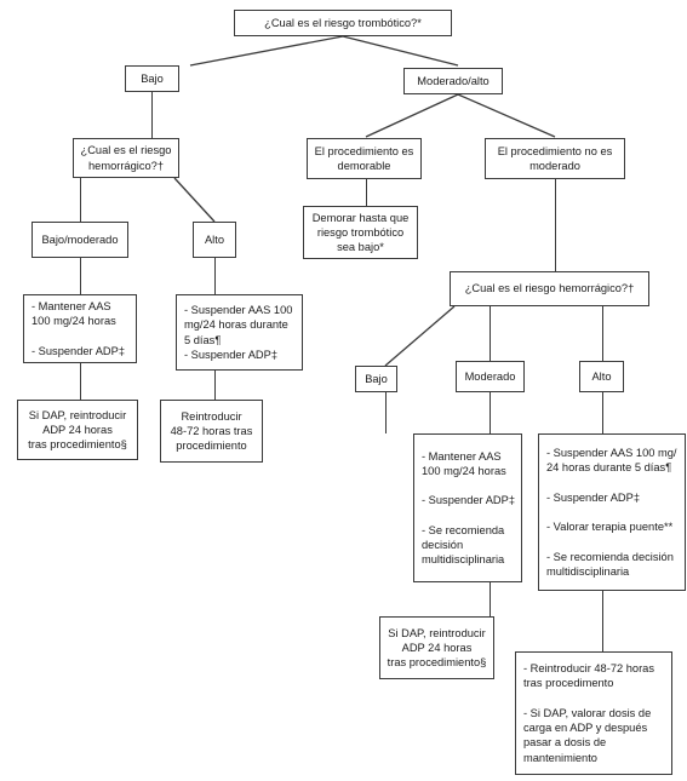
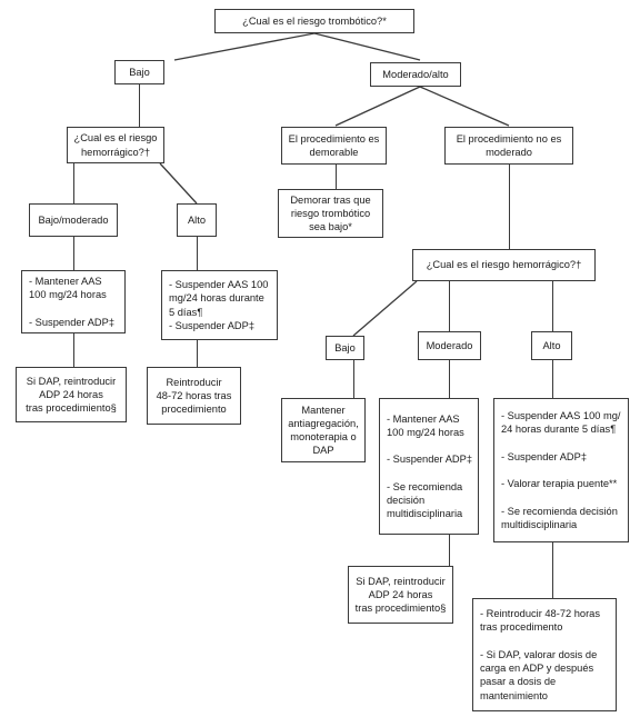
  ¿Cual es el riesgo trombótico?*
  Bajo
  Moderado/alto
  ¿Cual es el riesgo hemorrágico?†
  El procedimiento es demorable
  El procedimiento no es moderado
- Demorar hasta que riesgo trombótico sea bajo*
+ Demorar tras que riesgo trombótico sea bajo*
  Bajo/moderado
  Alto
  - Mantener AAS
  100 mg/24 horas
  - Suspender ADP‡
  - Suspender AAS 100
  mg/24 horas durante
  5 días¶
  - Suspender ADP‡
  Si DAP, reintroducir
  ADP 24 horas
  tras procedimiento§
  Reintroducir
  48-72 horas tras
  procedimiento
  ¿Cual es el riesgo hemorrágico?†
  Bajo
  Moderado
  Alto
+ Mantener
+ antiagregación,
+ monoterapia o
+ DAP
  - Mantener AAS
  100 mg/24 horas
  - Suspender ADP‡
  - Se recomienda
  decisión
  multidisciplinaria
  - Suspender AAS 100 mg/
  24 horas durante 5 días¶
  - Suspender ADP‡
  - Valorar terapia puente**
  - Se recomienda decisión
  multidisciplinaria
  Si DAP, reintroducir
  ADP 24 horas
  tras procedimiento§
  - Reintroducir 48-72 horas
  tras procedimento
  - Si DAP, valorar dosis de
  carga en ADP y después
  pasar a dosis de
  mantenimiento
